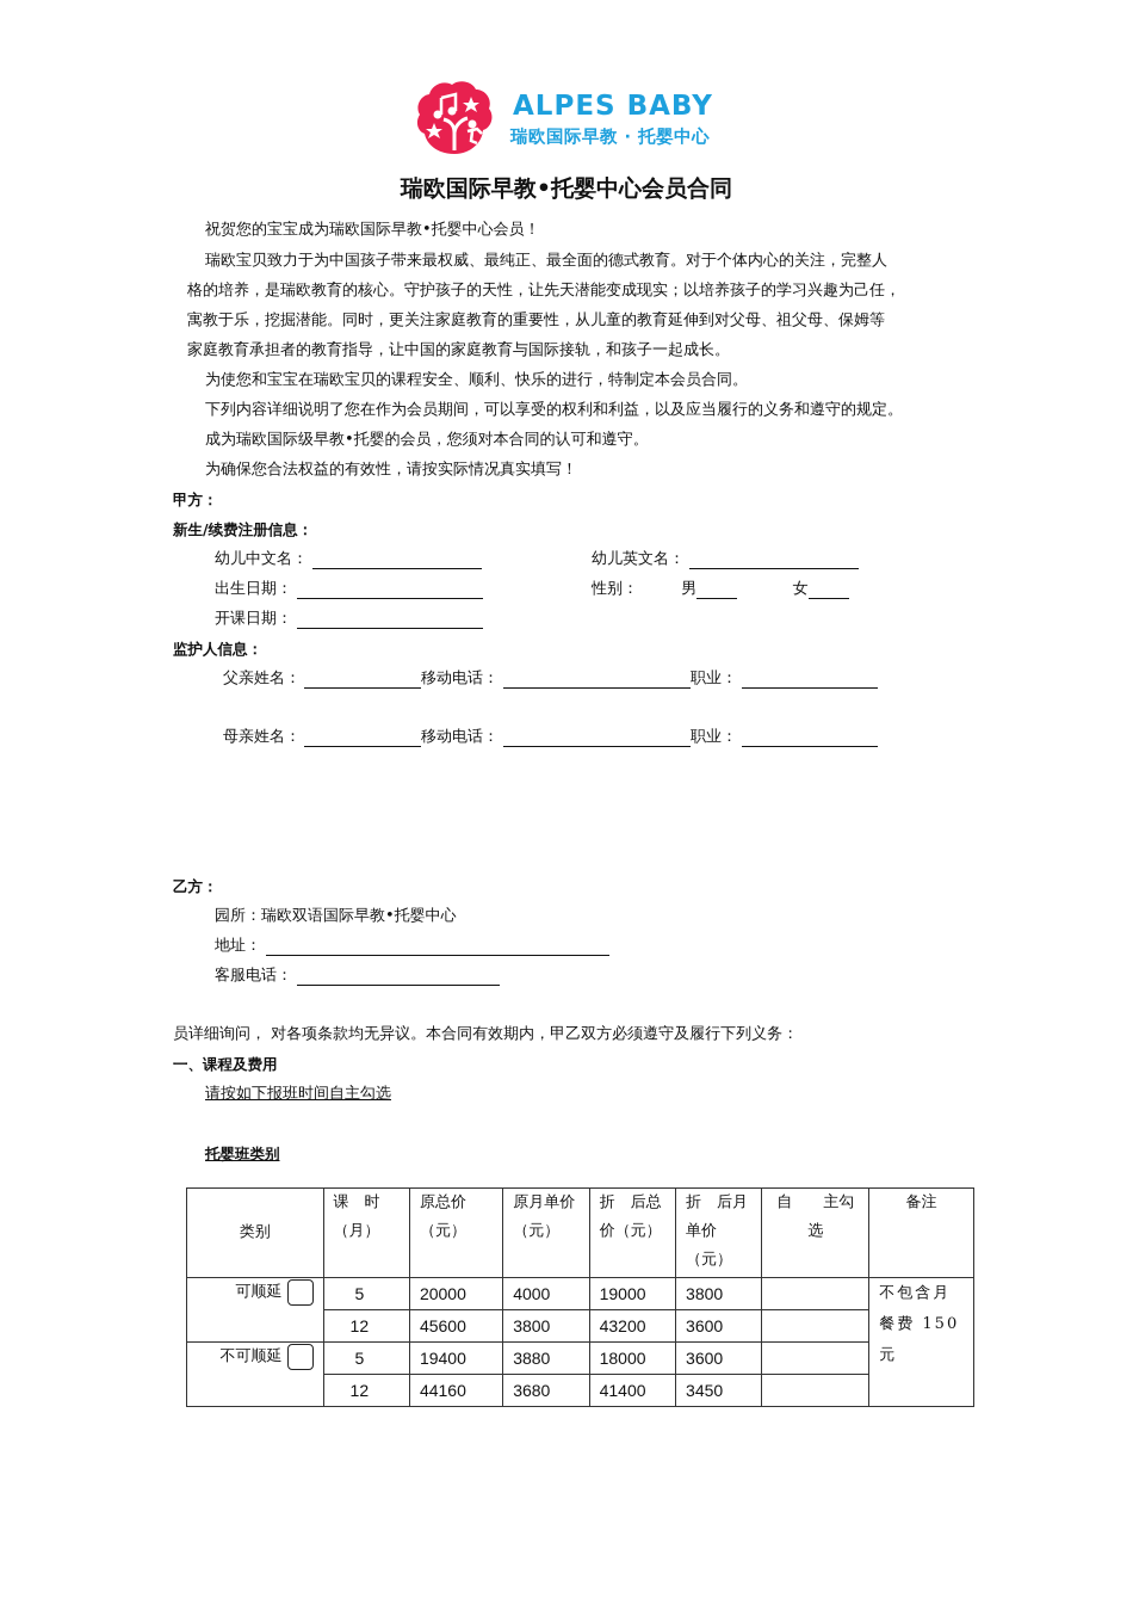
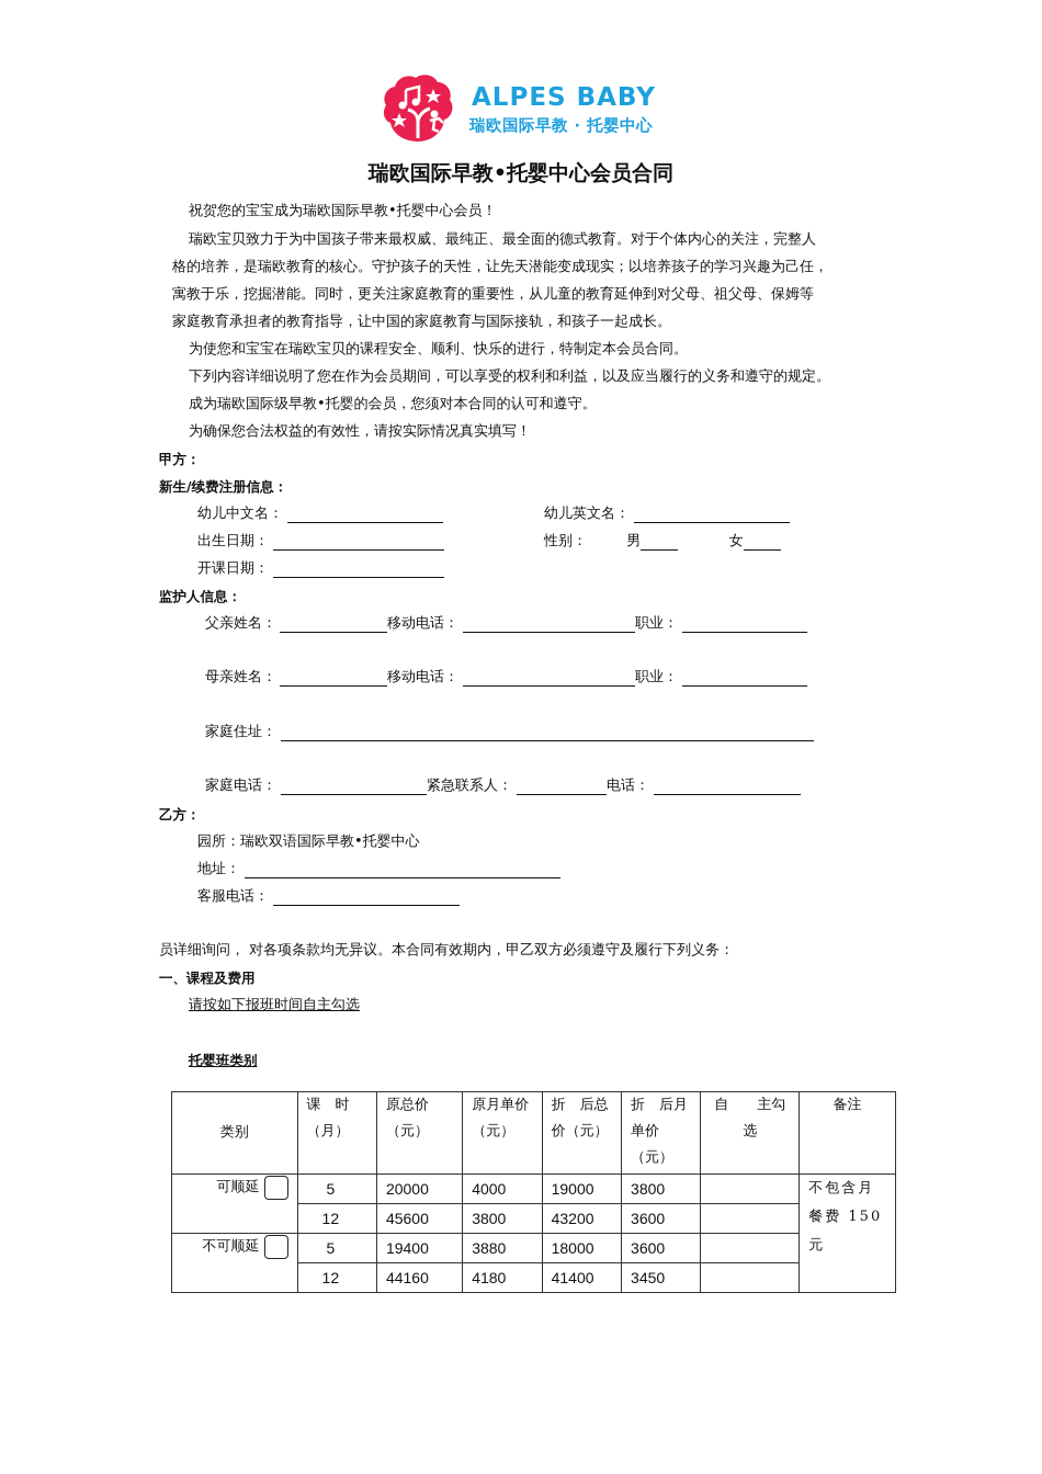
  ALPES BABY
  瑞欧国际早教 · 托婴中心
  瑞欧国际早教•托婴中心会员合同
  祝贺您的宝宝成为瑞欧国际早教•托婴中心会员！
  瑞欧宝贝致力于为中国孩子带来最权威、最纯正、最全面的德式教育。对于个体内心的关注，完整人
  格的培养，是瑞欧教育的核心。守护孩子的天性，让先天潜能变成现实；以培养孩子的学习兴趣为己任，
  寓教于乐，挖掘潜能。同时，更关注家庭教育的重要性，从儿童的教育延伸到对父母、祖父母、保姆等
  家庭教育承担者的教育指导，让中国的家庭教育与国际接轨，和孩子一起成长。
  为使您和宝宝在瑞欧宝贝的课程安全、顺利、快乐的进行，特制定本会员合同。
  下列内容详细说明了您在作为会员期间，可以享受的权利和利益，以及应当履行的义务和遵守的规定。
  成为瑞欧国际级早教•托婴的会员，您须对本合同的认可和遵守。
  为确保您合法权益的有效性，请按实际情况真实填写！
  甲方：
  新生/续费注册信息：
  幼儿中文名：
  幼儿英文名：
  出生日期：
  性别： 男 女
  开课日期：
  监护人信息：
  父亲姓名： 移动电话： 职业：
  母亲姓名： 移动电话： 职业：
+ 家庭住址：
+ 家庭电话： 紧急联系人： 电话：
  乙方：
  园所：瑞欧双语国际早教•托婴中心
  地址：
  客服电话：
  员详细询问， 对各项条款均无异议。本合同有效期内，甲乙双方必须遵守及履行下列义务：
  一、课程及费用
  请按如下报班时间自主勾选
  托婴班类别
  类别	课 时（月）	原总价（元）	原月单价（元）	折 后总 价（元）	折 后月单价（元）	自 主勾 选	备注
  可顺延	5	20000	4000	19000	3800		不包含月餐费 150 元
  12	45600	3800	43200	3600
  不可顺延	5	19400	3880	18000	3600
- 12	44160	3680	41400	3450
+ 12	44160	4180	41400	3450
